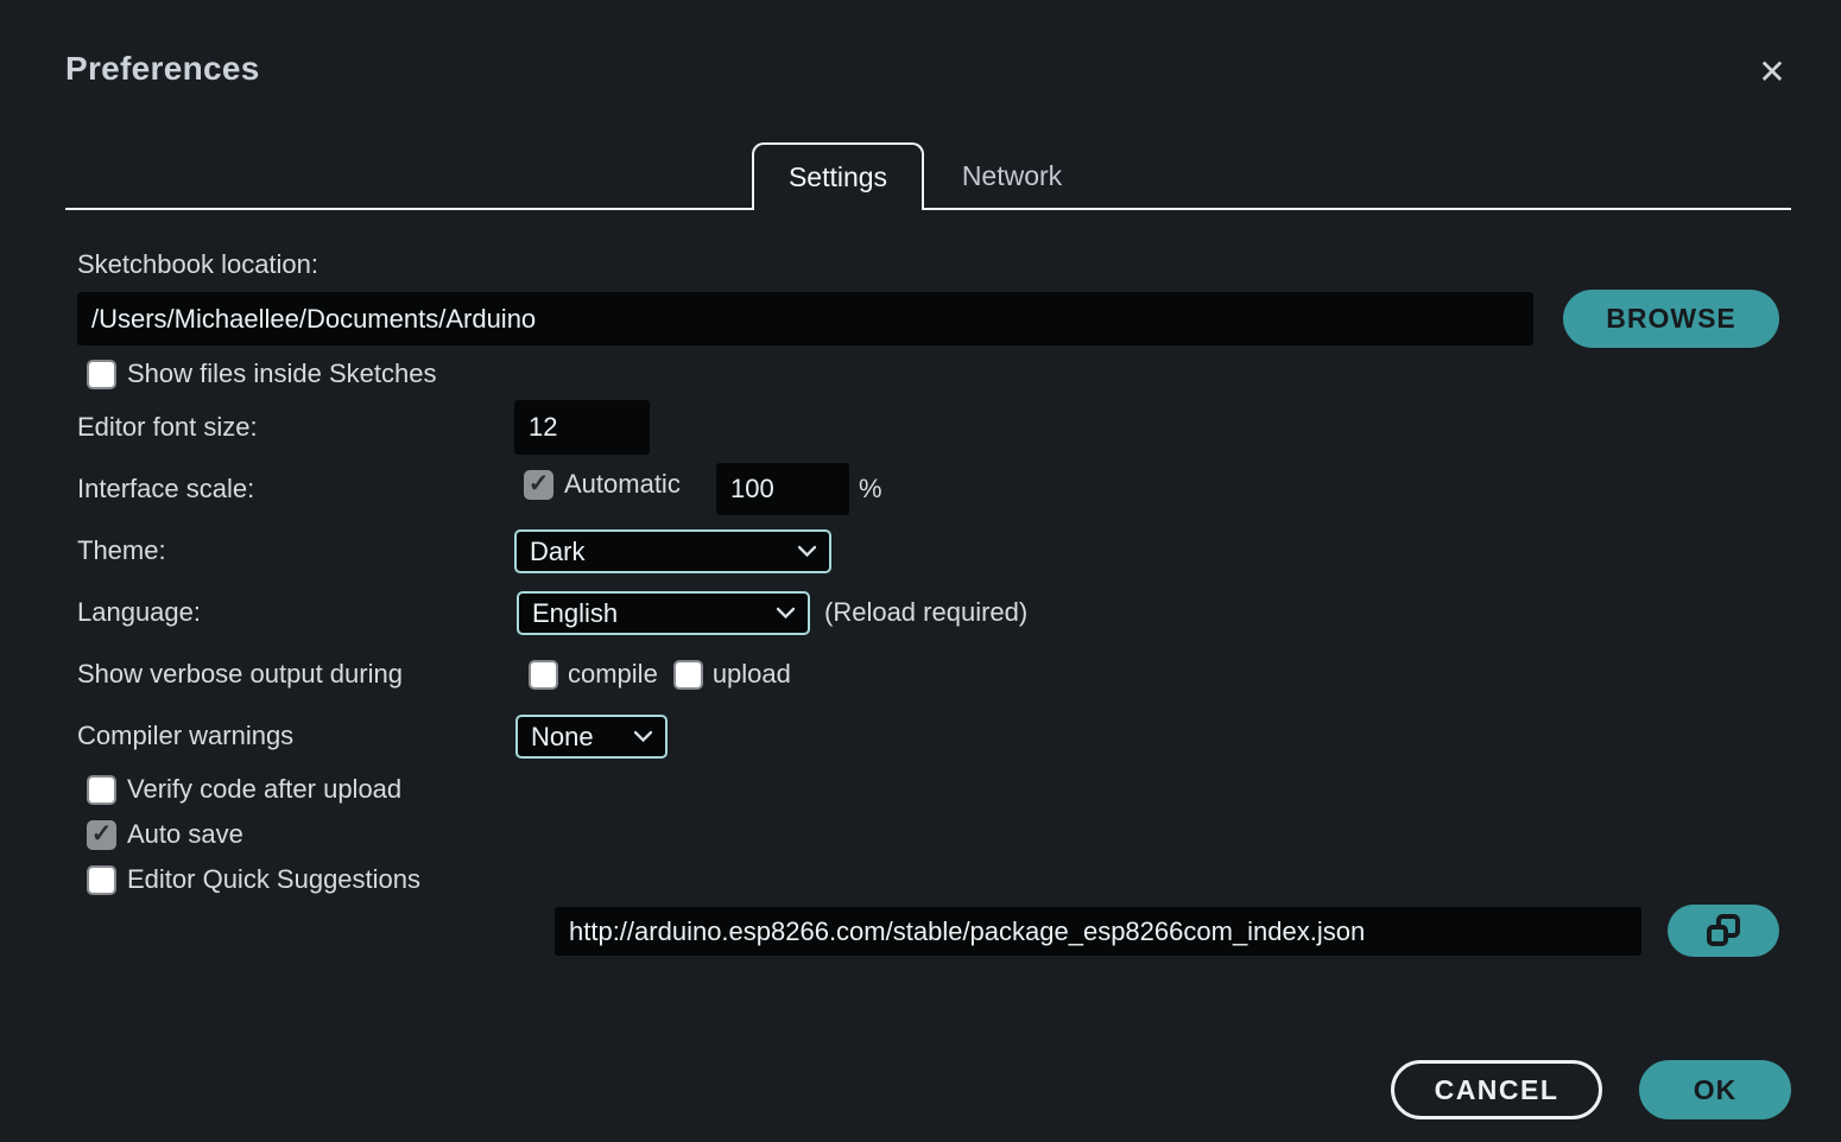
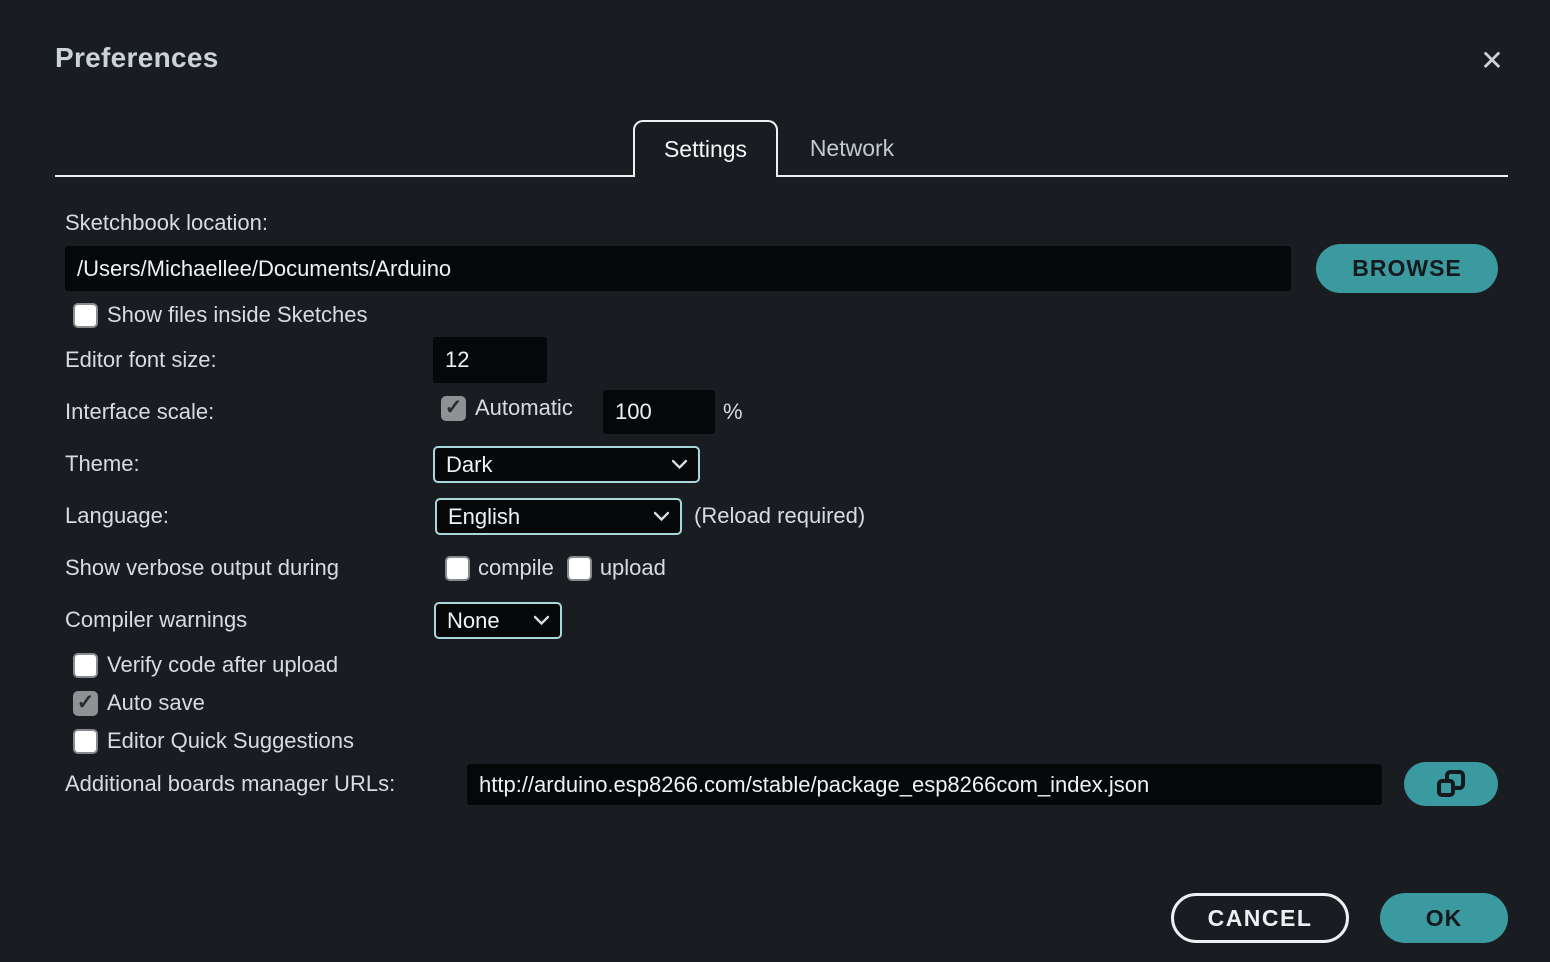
  Preferences
  ✕
  Settings
  Network
  Sketchbook location:
  /Users/Michaellee/Documents/Arduino
  BROWSE
  Show files inside Sketches
  Editor font size:
  12
  Interface scale:
  Automatic
  100
  %
  Theme:
  Dark
  Language:
  English
  (Reload required)
  Show verbose output during
  compile
  upload
  Compiler warnings
  None
  Verify code after upload
  Auto save
  Editor Quick Suggestions
+ Additional boards manager URLs:
  http://arduino.esp8266.com/stable/package_esp8266com_index.json
  CANCEL
  OK
